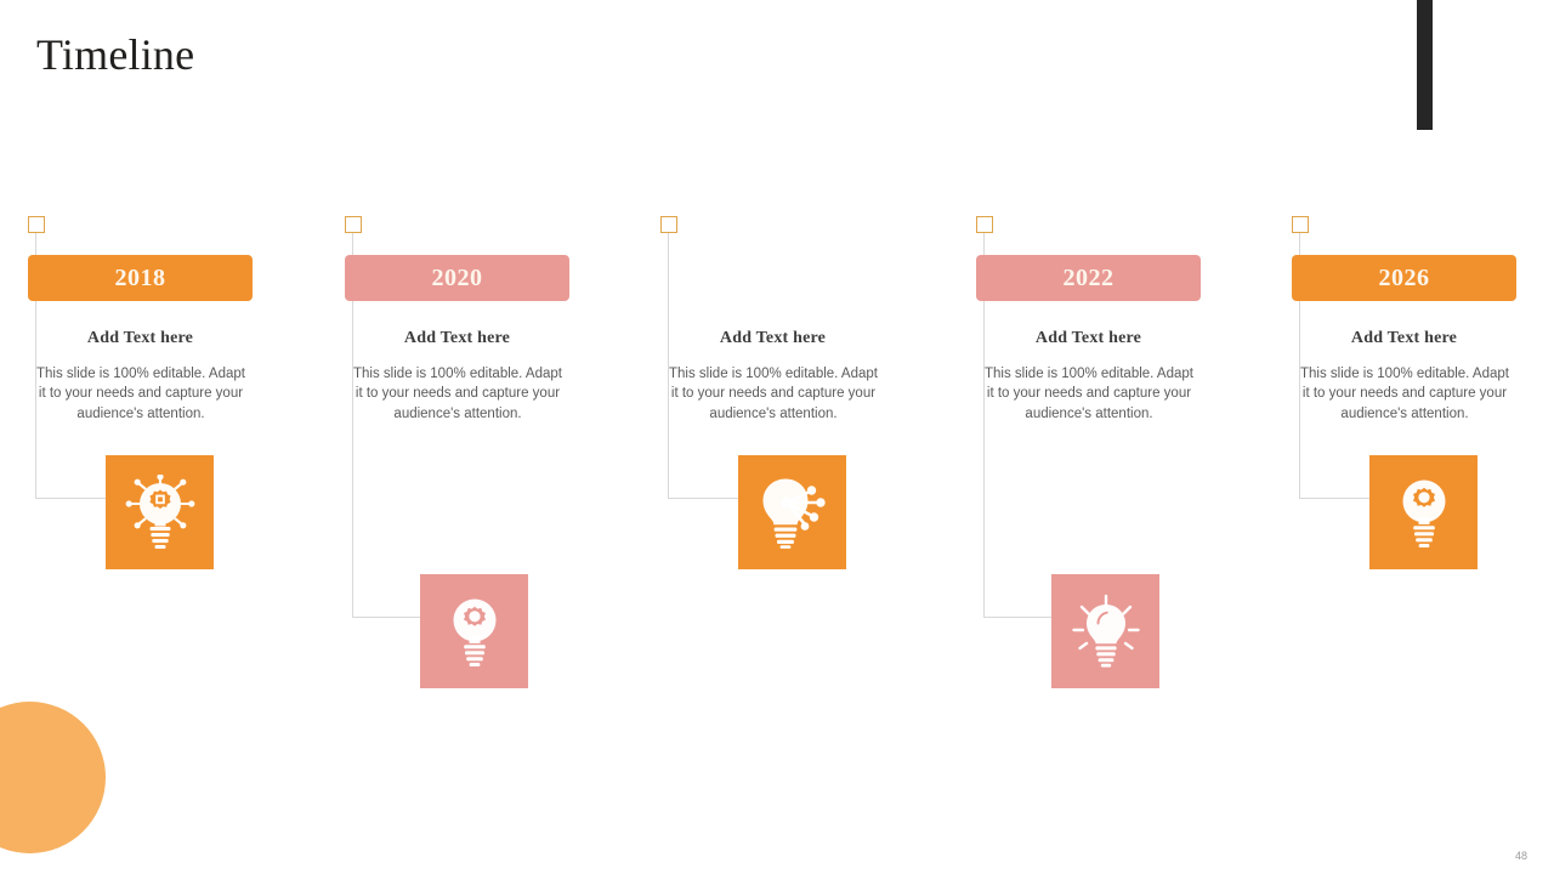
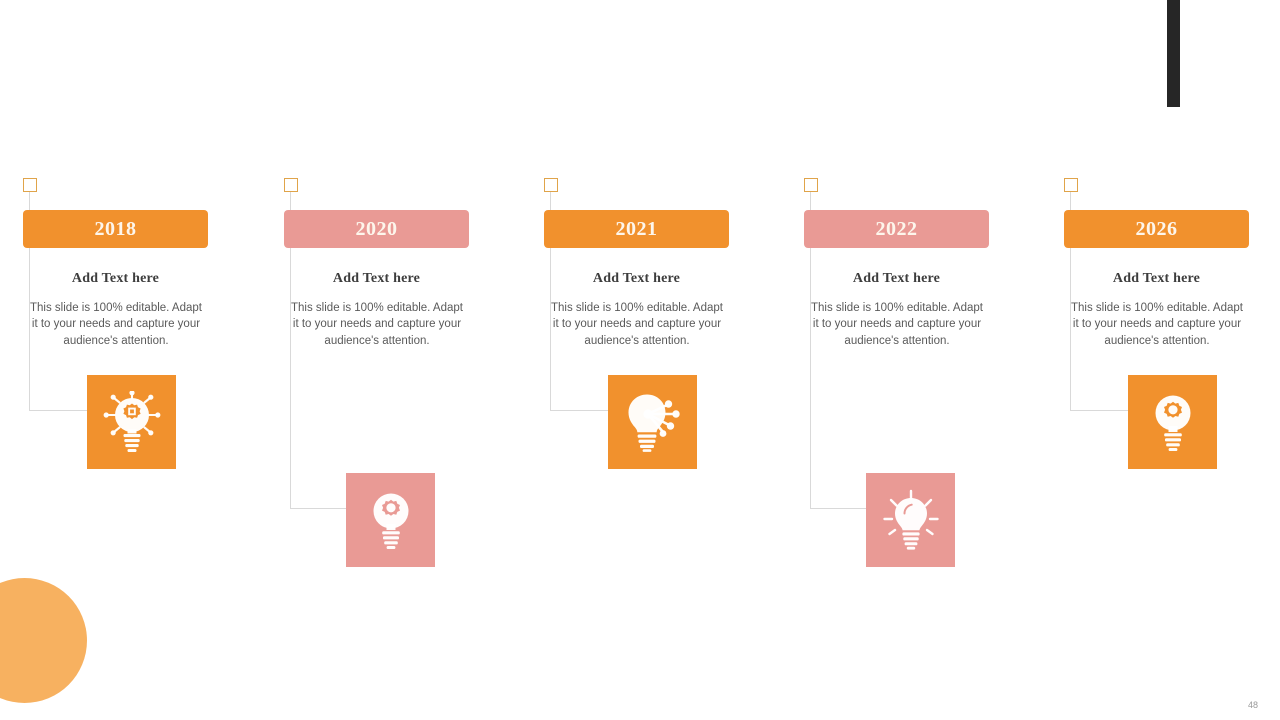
- Timeline
  2018
  Add Text here
  This slide is 100% editable. Adapt it to your needs and capture your audience's attention.
  2020
  Add Text here
  This slide is 100% editable. Adapt it to your needs and capture your audience's attention.
+ 2021
  Add Text here
  This slide is 100% editable. Adapt it to your needs and capture your audience's attention.
  2022
  Add Text here
  This slide is 100% editable. Adapt it to your needs and capture your audience's attention.
  2026
  Add Text here
  This slide is 100% editable. Adapt it to your needs and capture your audience's attention.
  48
